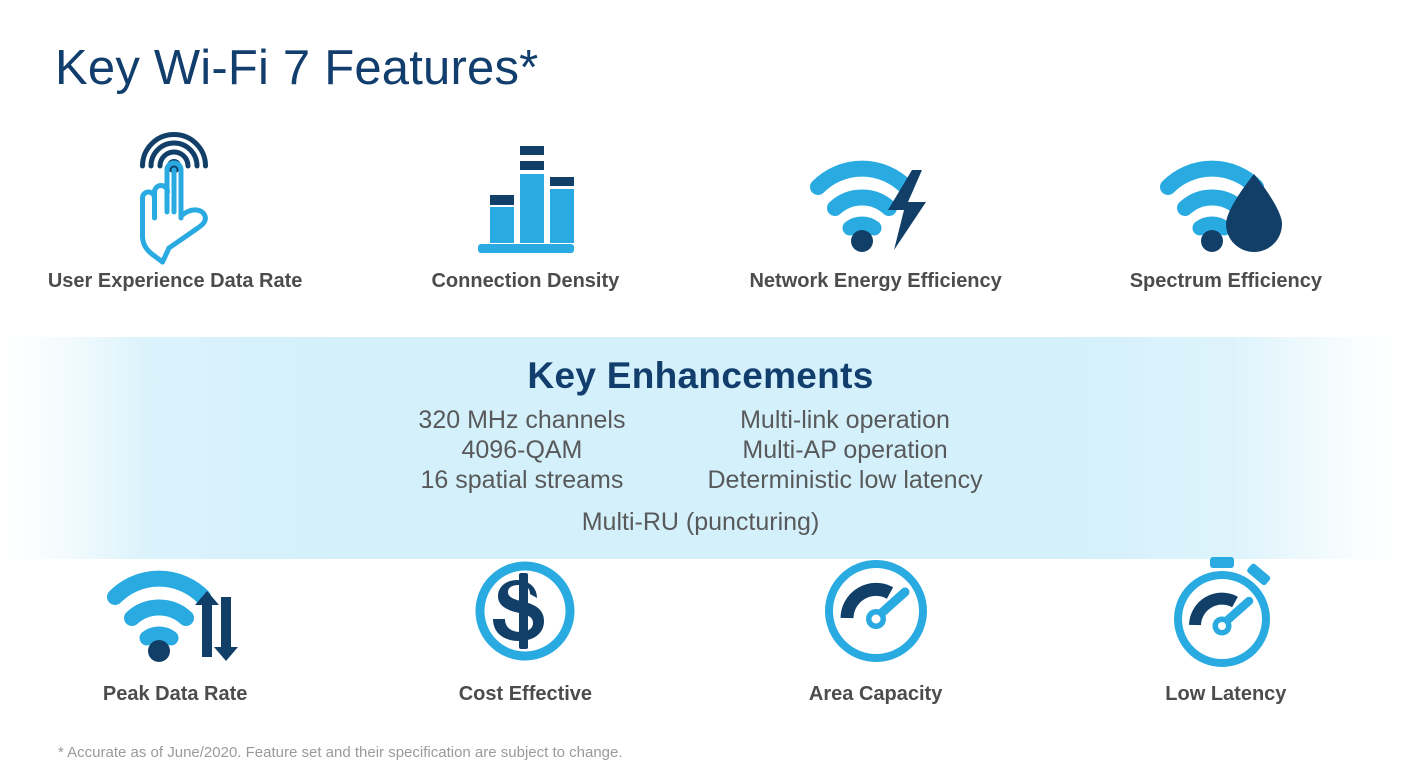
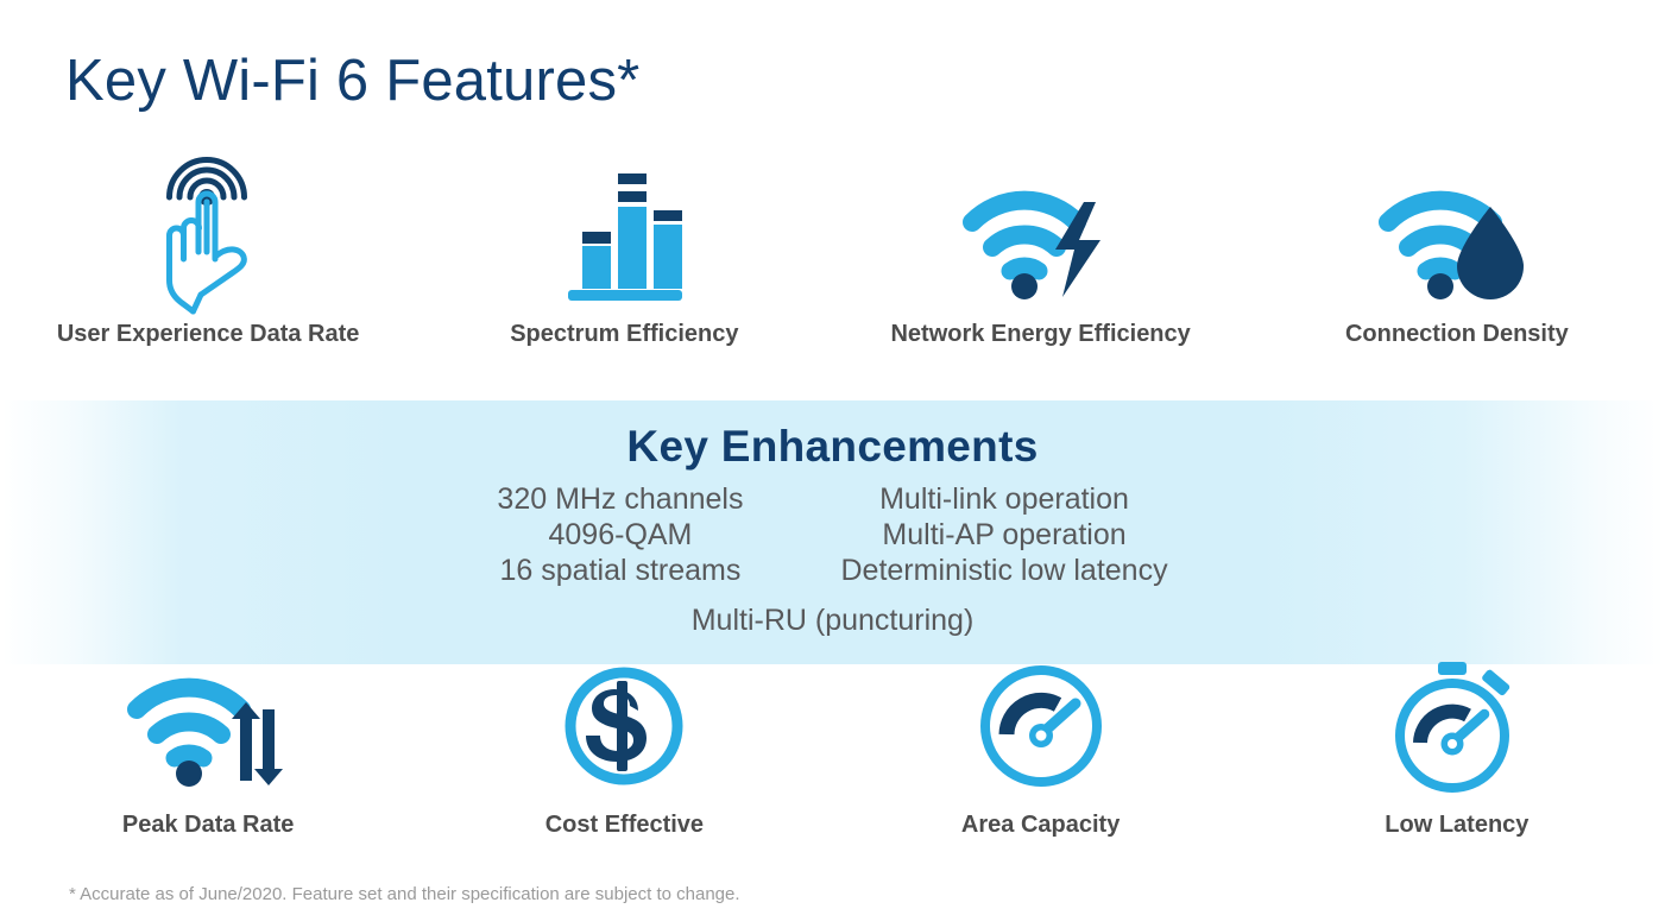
- Key Wi-Fi 7 Features*
+ Key Wi-Fi 6 Features*
  User Experience Data Rate
- Connection Density
+ Spectrum Efficiency
  Network Energy Efficiency
- Spectrum Efficiency
+ Connection Density
  Key Enhancements
  320 MHz channels
  4096-QAM
  16 spatial streams
  Multi-link operation
  Multi-AP operation
  Deterministic low latency
  Multi-RU (puncturing)
  Peak Data Rate
  Cost Effective
  Area Capacity
  Low Latency
  * Accurate as of June/2020. Feature set and their specification are subject to change.
